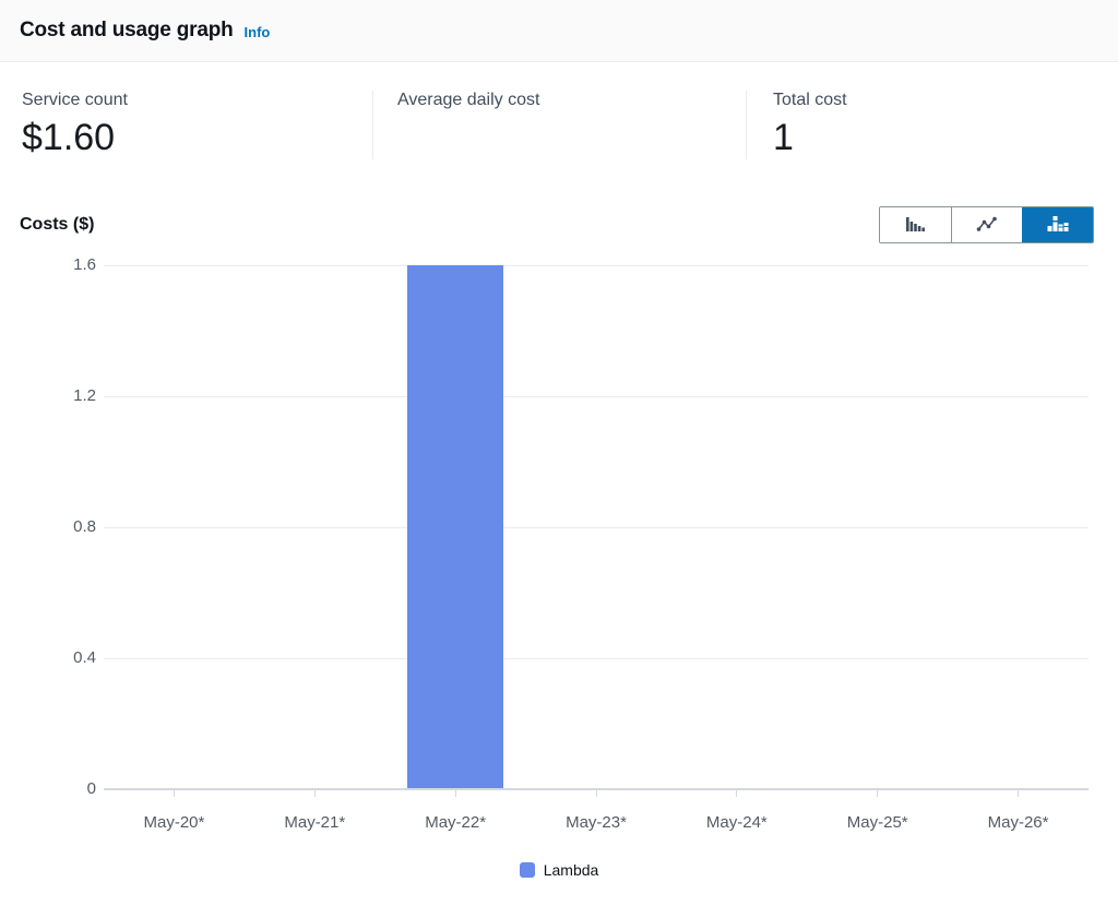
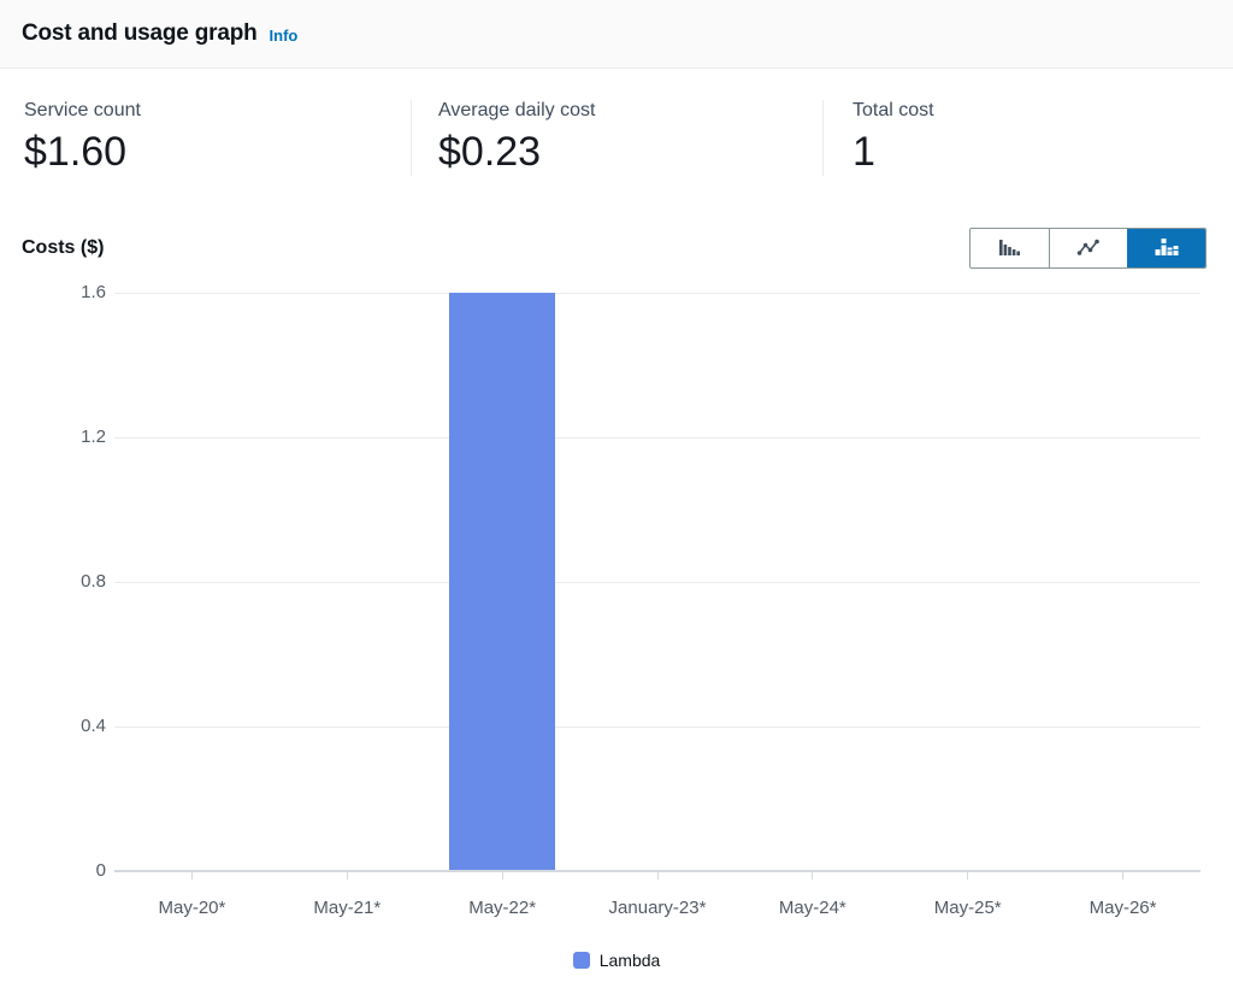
  Cost and usage graph
  Info
  Service count
  $1.60
  Average daily cost
+ $0.23
  Total cost
  1
  Costs ($)
  0
  0.4
  0.8
  1.2
  1.6
  May-20*
  May-21*
  May-22*
- May-23*
+ January-23*
  May-24*
  May-25*
  May-26*
  Lambda
